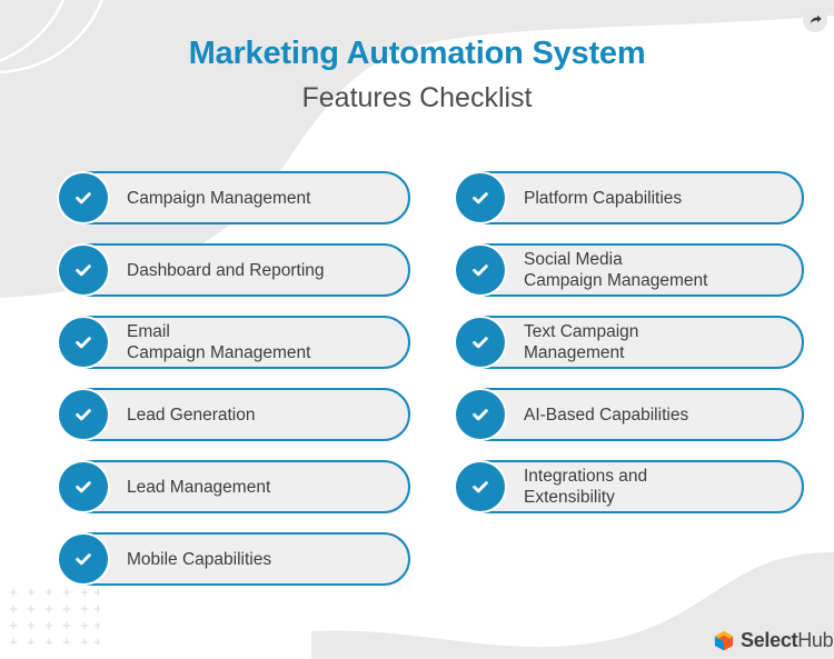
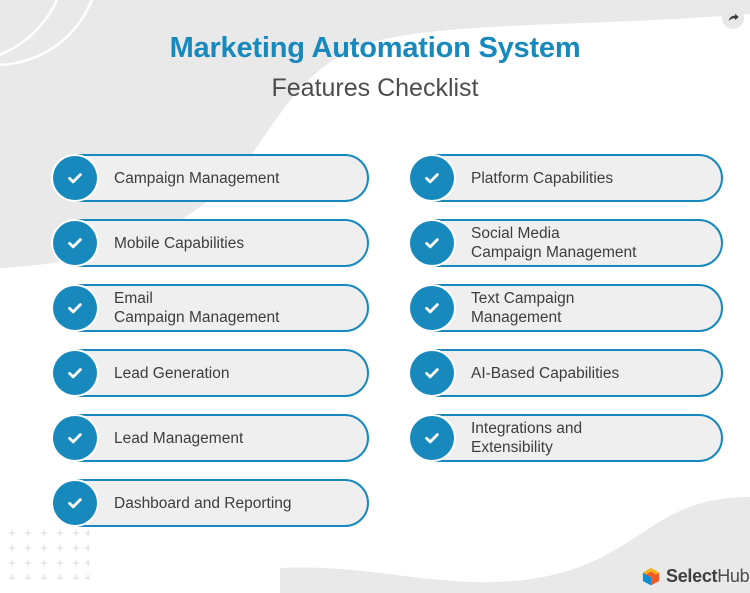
  Marketing Automation System
  Features Checklist
  Campaign Management
- Dashboard and Reporting
+ Mobile Capabilities
  Email
  Campaign Management
  Lead Generation
  Lead Management
- Mobile Capabilities
+ Dashboard and Reporting
  Platform Capabilities
  Social Media
  Campaign Management
  Text Campaign
  Management
  AI-Based Capabilities
  Integrations and
  Extensibility
  SelectHub
